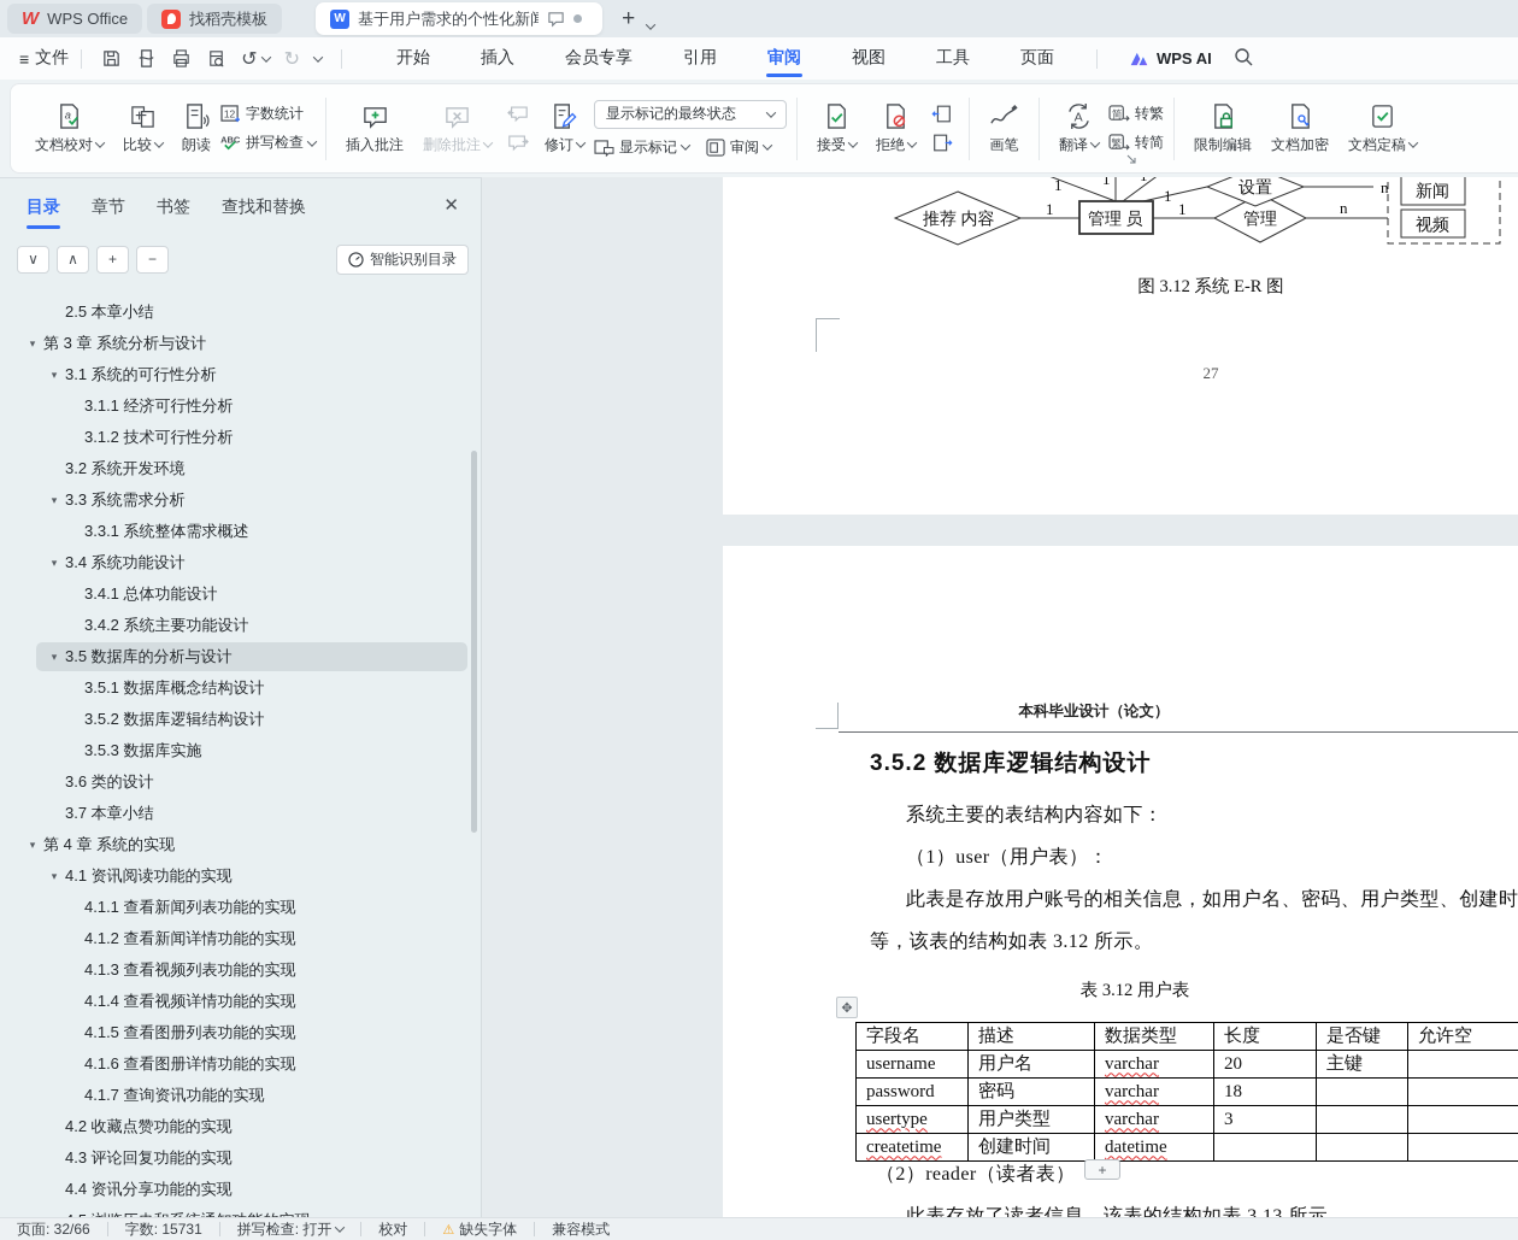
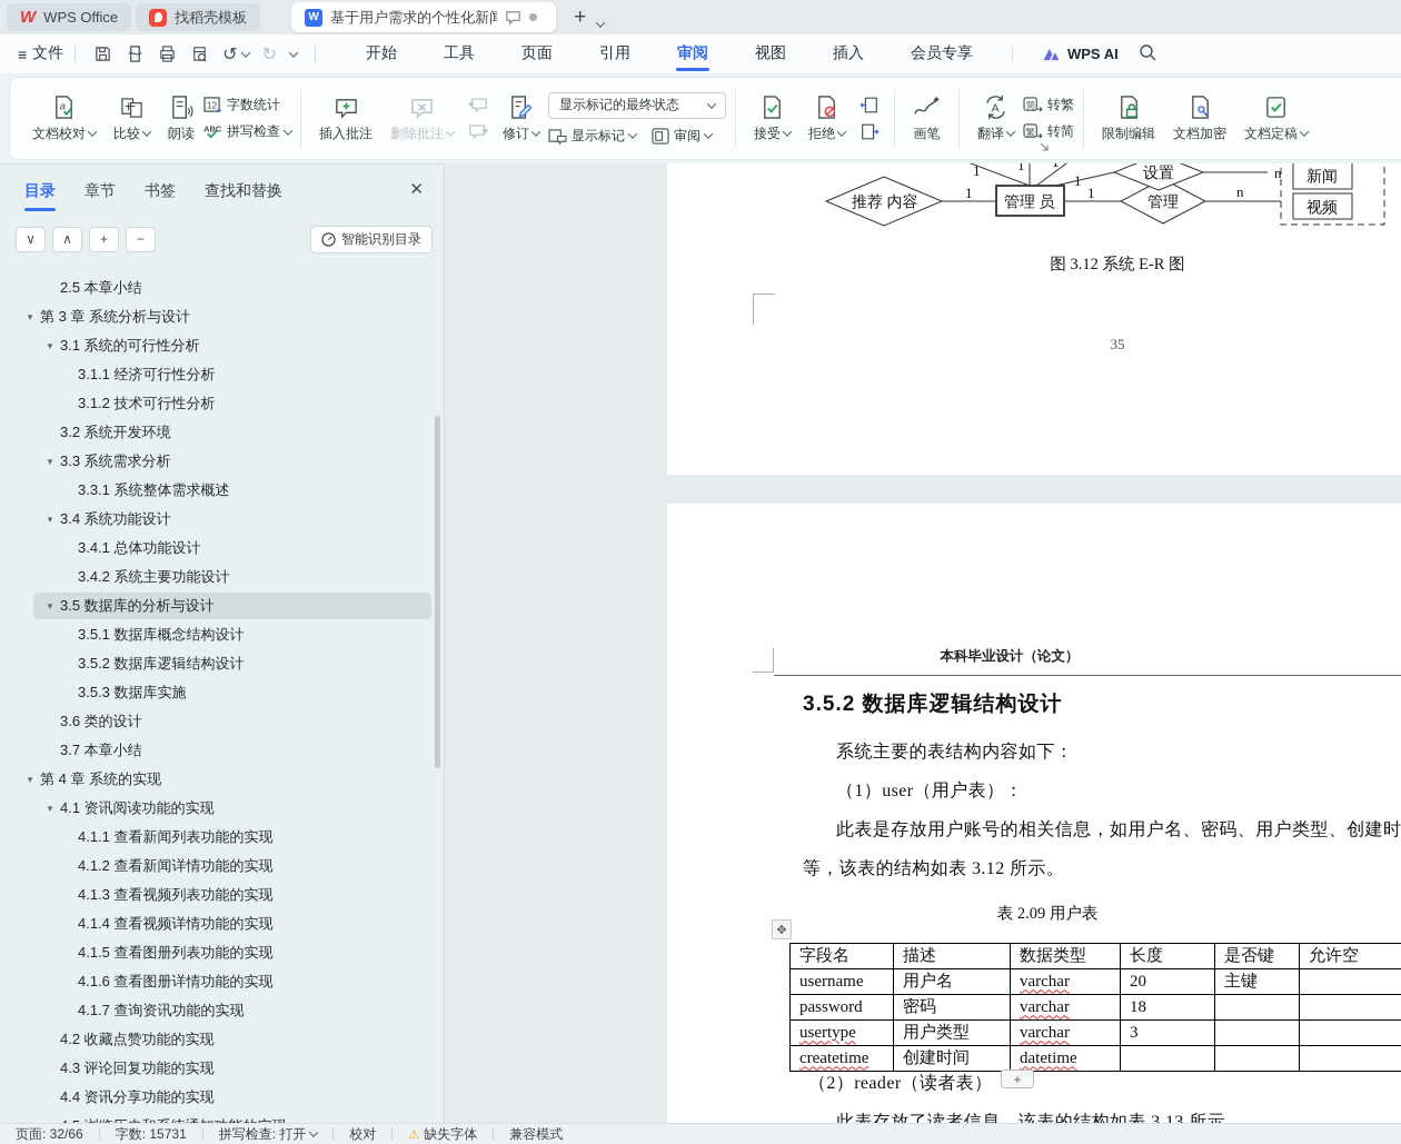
  W
  WPS Office
  找稻壳模板
  W
  基于用户需求的个性化新闻
  +
  ≡
  文件
  ↺
  ↻
  开始
- 插入
+ 工具
- 会员专享
+ 页面
  引用
  审阅
  视图
- 工具
+ 插入
- 页面
+ 会员专享
  WPS AI
  a
  文档校对
  比较
  朗读
  12
  字数统计
  ABC
  拼写检查
  插入批注
  删除批注
  修订
  显示标记的最终状态
  显示标记
  审阅
  接受
  拒绝
  画笔
  A
  翻译
  简
  转繁
  繁
  转简
  限制编辑
  文档加密
  文档定稿
  目录
  章节
  书签
  查找和替换
  ✕
  ∨
  ∧
  +
  −
  智能识别目录
  2.5 本章小结
  ▾
  第 3 章 系统分析与设计
  ▾
  3.1 系统的可行性分析
  3.1.1 经济可行性分析
  3.1.2 技术可行性分析
  3.2 系统开发环境
  ▾
  3.3 系统需求分析
  3.3.1 系统整体需求概述
  ▾
  3.4 系统功能设计
  3.4.1 总体功能设计
  3.4.2 系统主要功能设计
  ▾
  3.5 数据库的分析与设计
  3.5.1 数据库概念结构设计
  3.5.2 数据库逻辑结构设计
  3.5.3 数据库实施
  3.6 类的设计
  3.7 本章小结
  ▾
  第 4 章 系统的实现
  ▾
  4.1 资讯阅读功能的实现
  4.1.1 查看新闻列表功能的实现
  4.1.2 查看新闻详情功能的实现
  4.1.3 查看视频列表功能的实现
  4.1.4 查看视频详情功能的实现
  4.1.5 查看图册列表功能的实现
  4.1.6 查看图册详情功能的实现
  4.1.7 查询资讯功能的实现
  4.2 收藏点赞功能的实现
  4.3 评论回复功能的实现
  4.4 资讯分享功能的实现
  推荐 内容
  管理 员
  管理
  设置
  新闻
  视频
  1
  1
  1
  1
  1
  n
  n
  图 3.12 系统 E-R 图
- 27
+ 35
  本科毕业设计（论文）
  3.5.2 数据库逻辑结构设计
  系统主要的表结构内容如下：
  （1）user（用户表）：
  此表是存放用户账号的相关信息，如用户名、密码、用户类型、创建时
  等，该表的结构如表 3.12 所示。
- 表 3.12 用户表
+ 表 2.09 用户表
  ✥
  字段名	描述	数据类型	长度	是否键	允许空
  username	用户名	varchar	20	主键
  password	密码	varchar	18
  usertype	用户类型	varchar	3
  createtime	创建时间	datetime
  +
  （2）reader（读者表）
  页面: 32/66
  字数: 15731
  拼写检查: 打开
  校对
  ⚠
  缺失字体
  兼容模式
